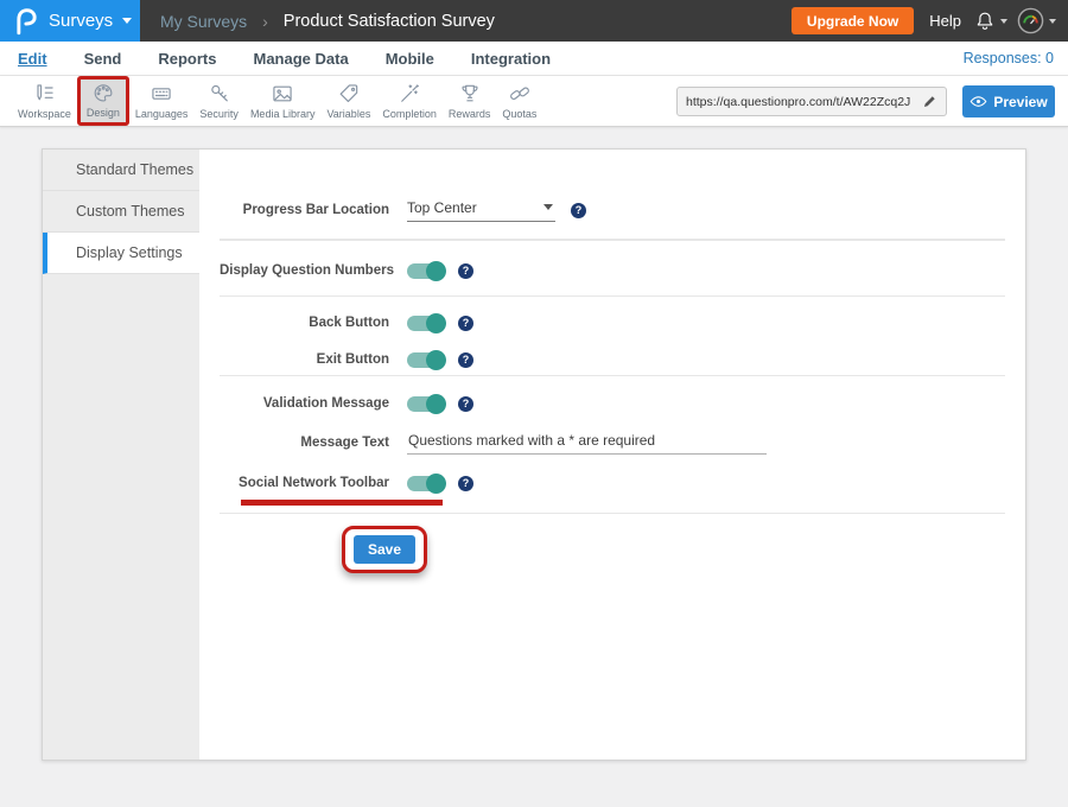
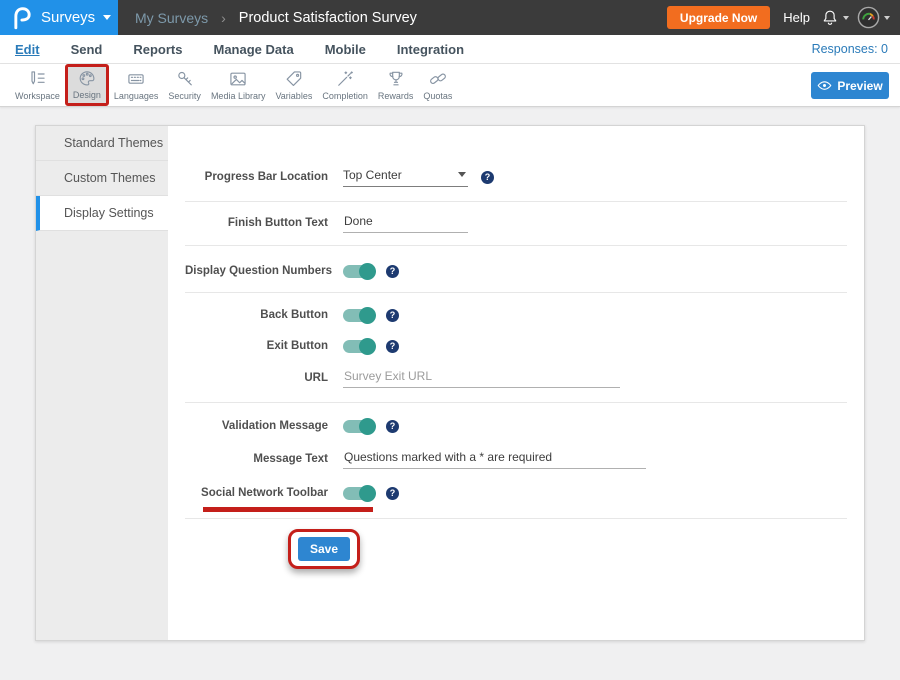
  Surveys
  My Surveys
  ›
  Product Satisfaction Survey
  Upgrade Now
  Help
  Edit
  Send
  Reports
  Manage Data
  Mobile
  Integration
  Responses: 0
  Workspace
  Design
  Languages
  Security
  Media Library
  Variables
  Completion
  Rewards
  Quotas
- https://qa.questionpro.com/t/AW22Zcq2J
  Preview
  Standard Themes
  Custom Themes
  Display Settings
  Progress Bar Location
  Top Center
  ?
+ Finish Button Text
+ Done
  Display Question Numbers
  ?
  Back Button
  ?
  Exit Button
  ?
+ URL
+ Survey Exit URL
  Validation Message
  ?
  Message Text
  Questions marked with a * are required
  Social Network Toolbar
  ?
  Save
